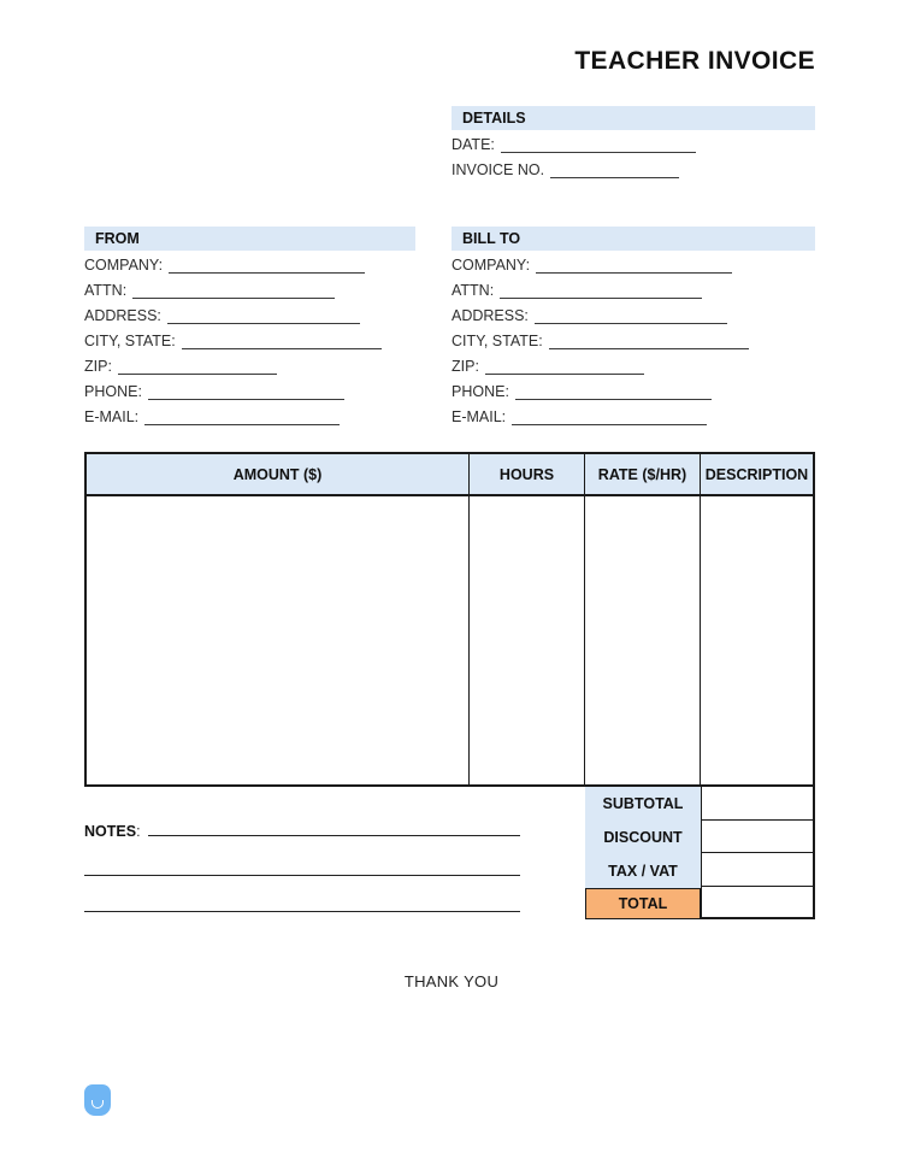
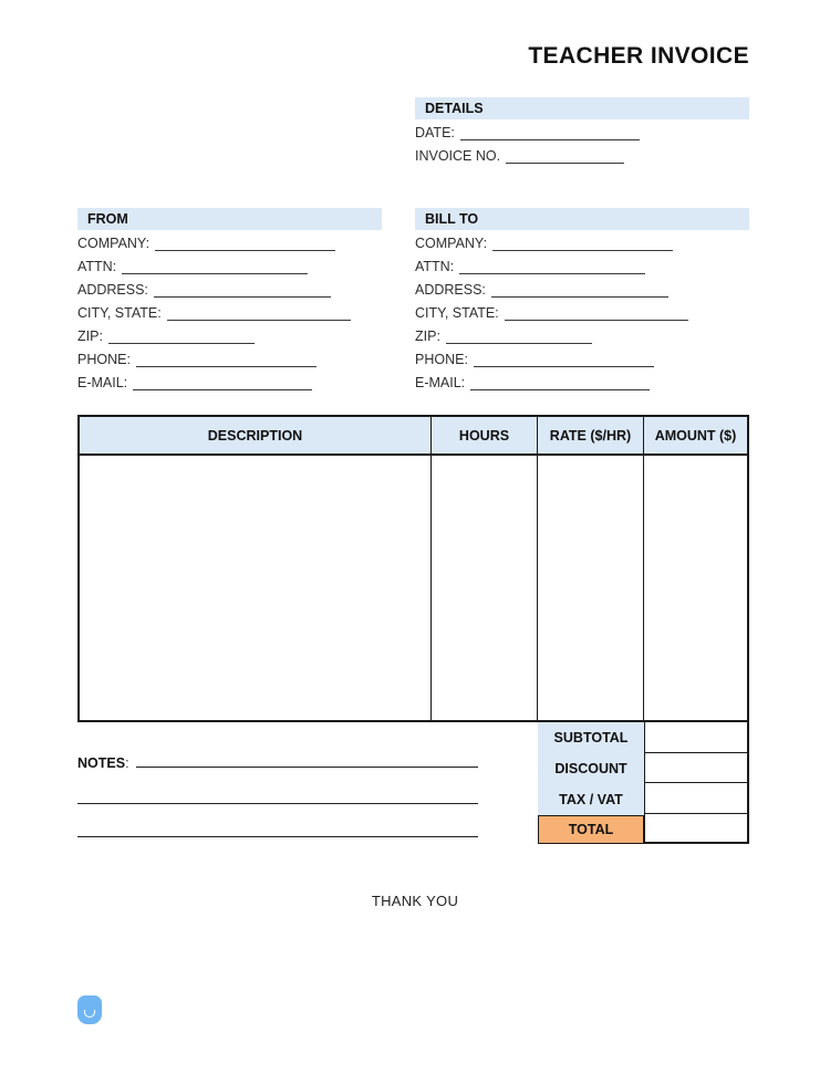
  TEACHER INVOICE
  DETAILS
  DATE:
  INVOICE NO.
  FROM
  COMPANY:
  ATTN:
  ADDRESS:
  CITY, STATE:
  ZIP:
  PHONE:
  E-MAIL:
  BILL TO
  COMPANY:
  ATTN:
  ADDRESS:
  CITY, STATE:
  ZIP:
  PHONE:
  E-MAIL:
- AMOUNT ($)
+ DESCRIPTION
  HOURS
  RATE ($/HR)
- DESCRIPTION
+ AMOUNT ($)
  SUBTOTAL
  DISCOUNT
  TAX / VAT
  TOTAL
  NOTES
  :
  THANK YOU
